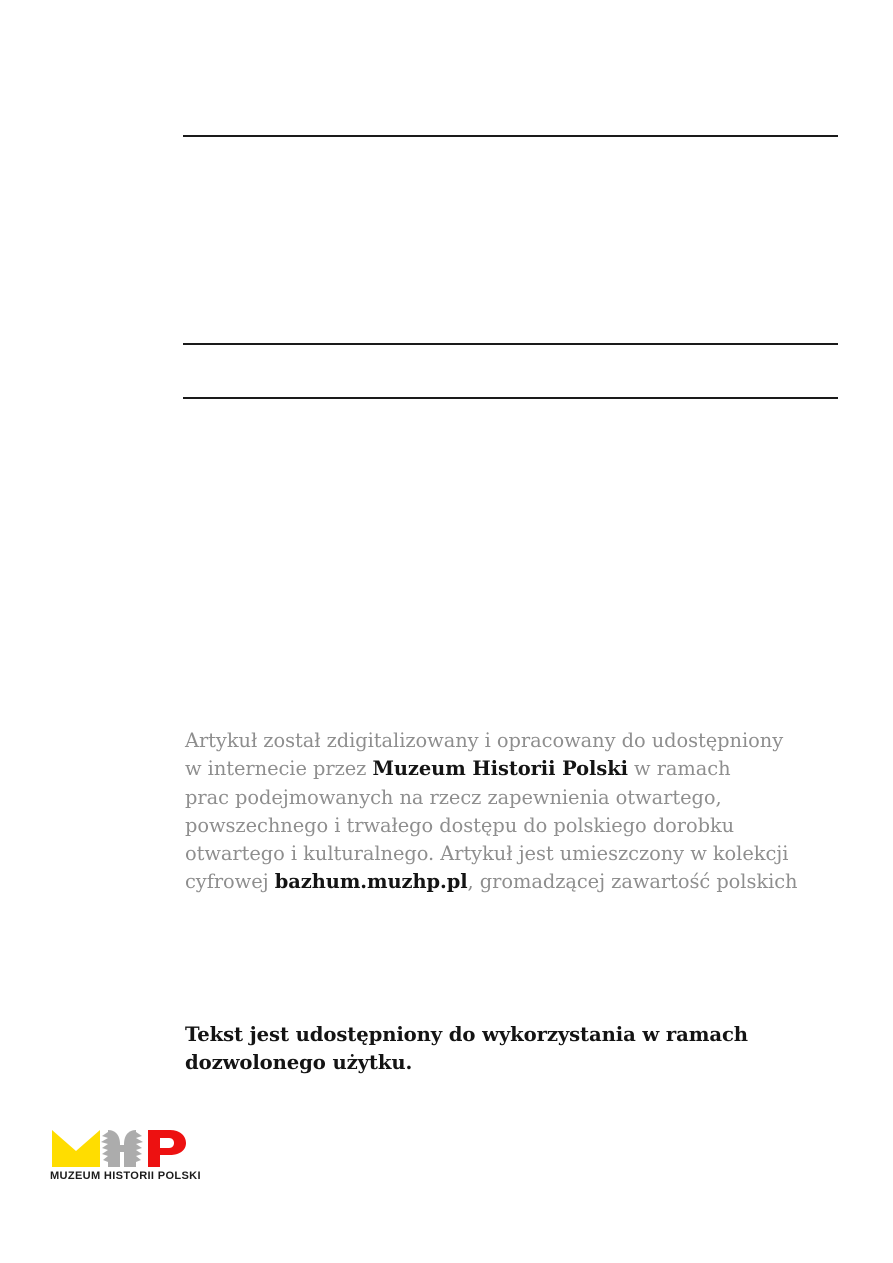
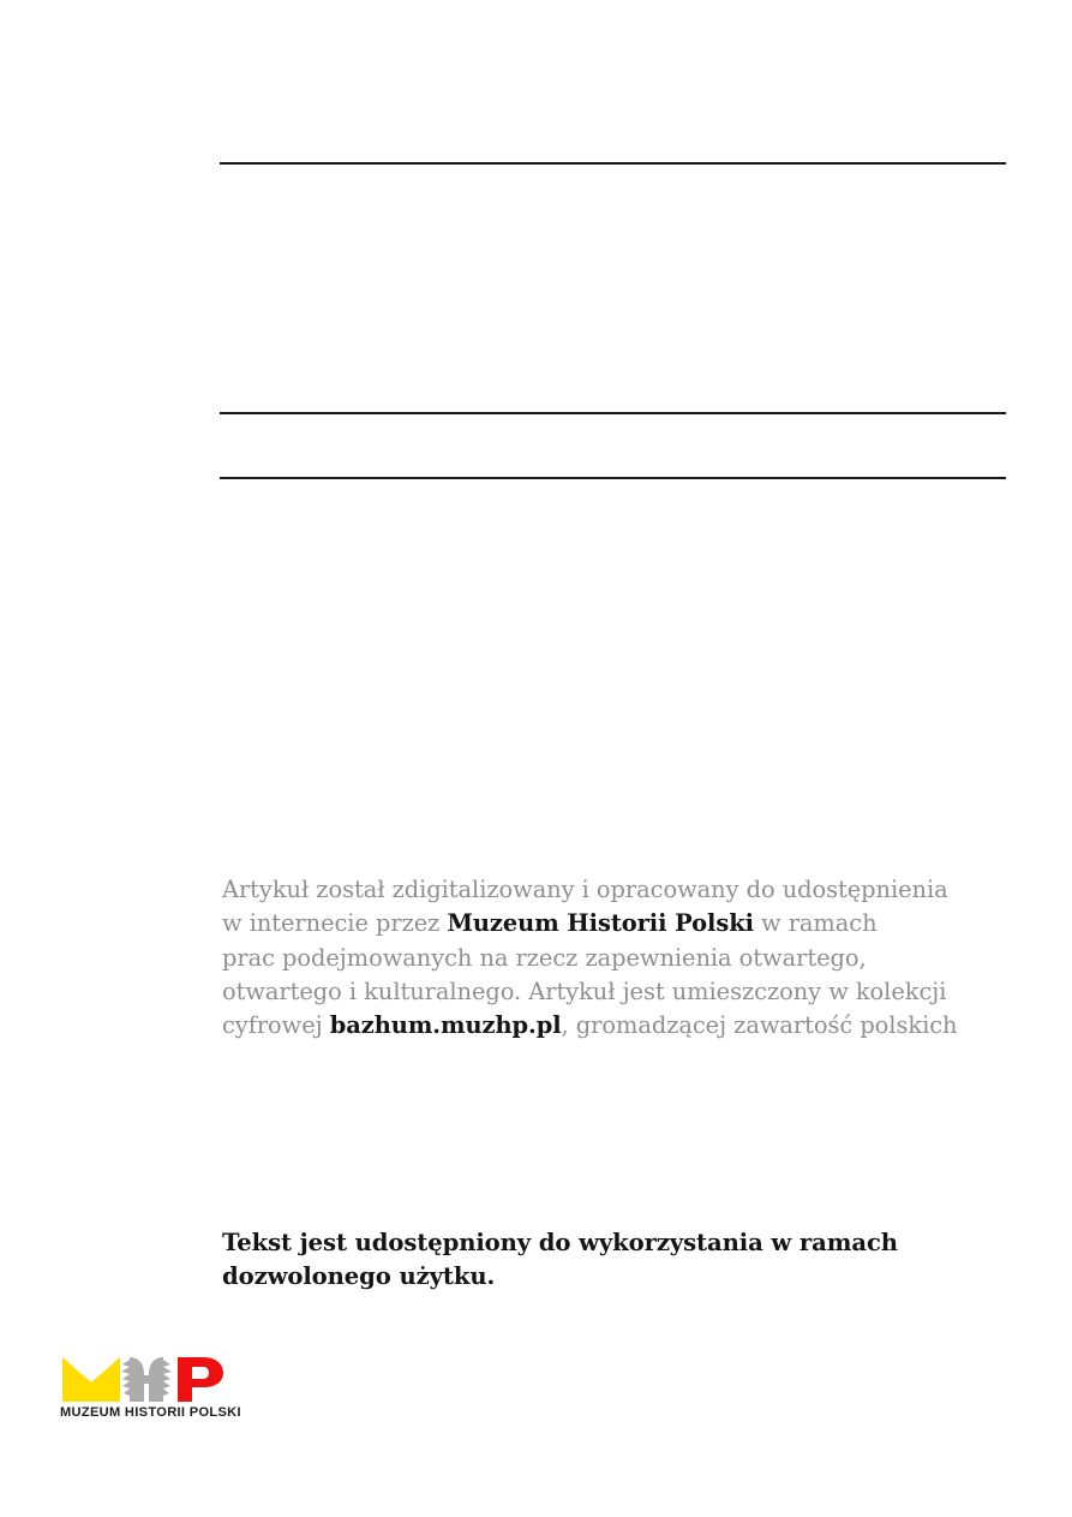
- Artykuł został zdigitalizowany i opracowany do udostępniony
+ Artykuł został zdigitalizowany i opracowany do udostępnienia
  w internecie przez Muzeum Historii Polski w ramach
  prac podejmowanych na rzecz zapewnienia otwartego,
- powszechnego i trwałego dostępu do polskiego dorobku
  otwartego i kulturalnego. Artykuł jest umieszczony w kolekcji
  cyfrowej bazhum.muzhp.pl, gromadzącej zawartość polskich
  Tekst jest udostępniony do wykorzystania w ramach
  dozwolonego użytku.
  MUZEUM HISTORII POLSKI
